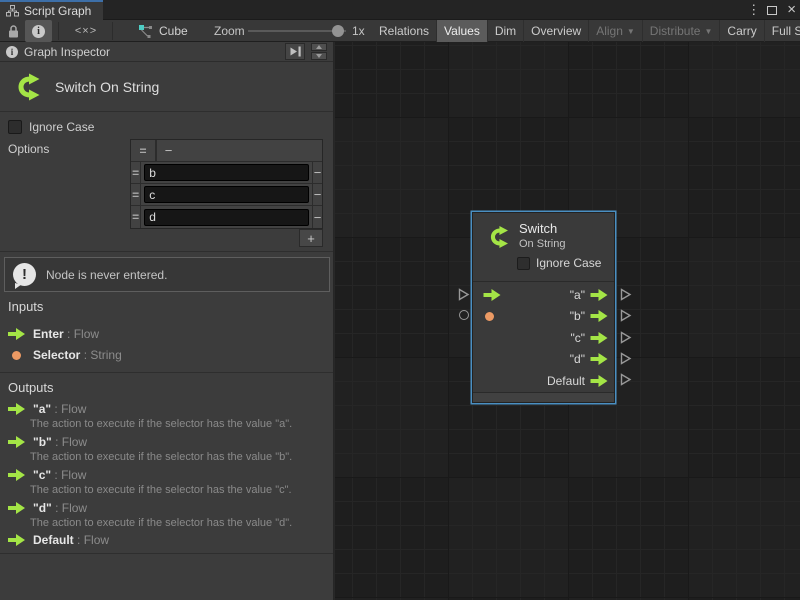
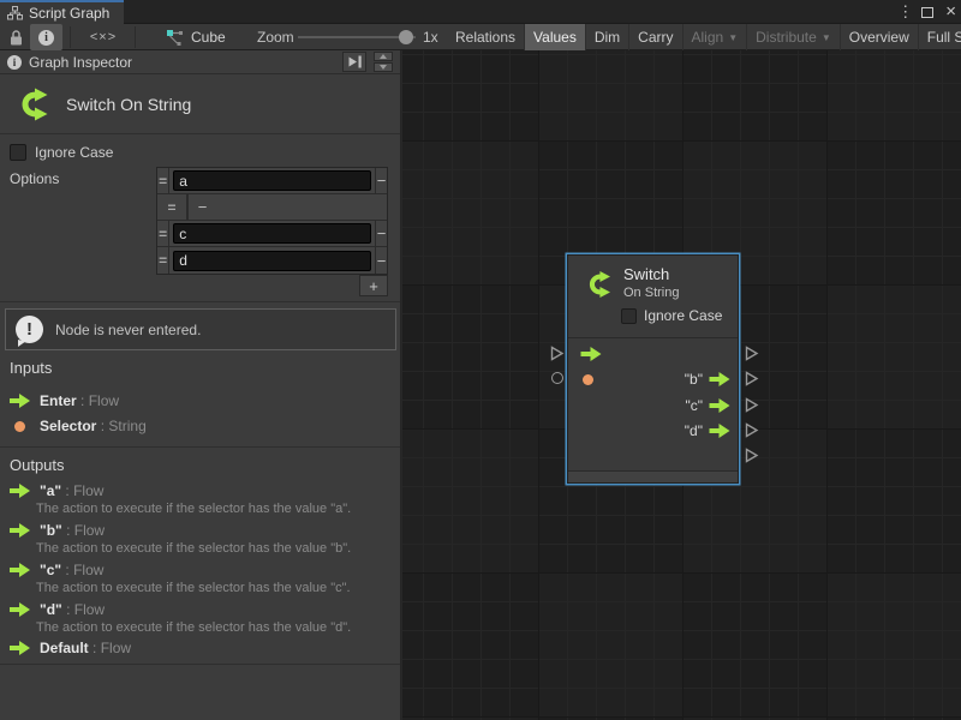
  Script Graph
  ⋮
  ×
  i
  <×>
  Cube
  Zoom
  1x
  Relations
  Values
  Dim
- Overview
+ Carry
  Align
  ▼
  Distribute
  ▼
- Carry
+ Overview
  i
  Graph Inspector
  Switch On String
  Ignore Case
  Options
  =
+ a
  −
  =
- b
  −
  =
  c
  −
  =
  d
  −
  +
  !
  Node is never entered.
  Inputs
  Enter : Flow
  Selector : String
  Outputs
  "a" : Flow
  The action to execute if the selector has the value "a".
  "b" : Flow
  The action to execute if the selector has the value "b".
  "c" : Flow
  The action to execute if the selector has the value "c".
  "d" : Flow
  The action to execute if the selector has the value "d".
  Default : Flow
  Switch
  On String
  Ignore Case
- "a"
  "b"
  "c"
  "d"
- Default
